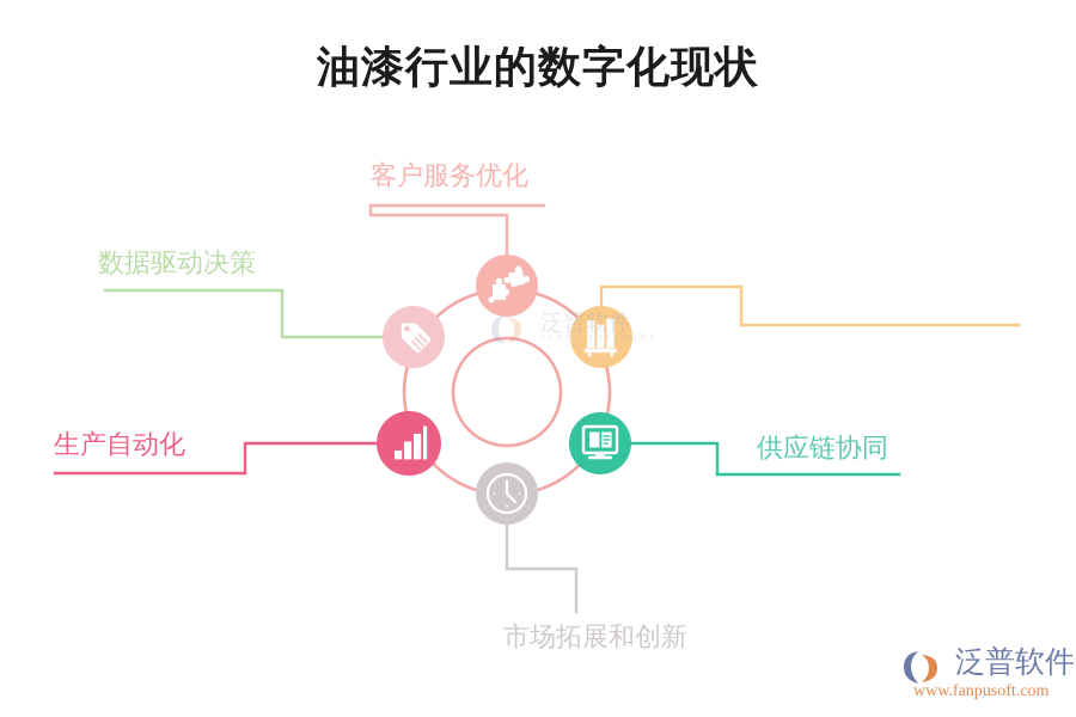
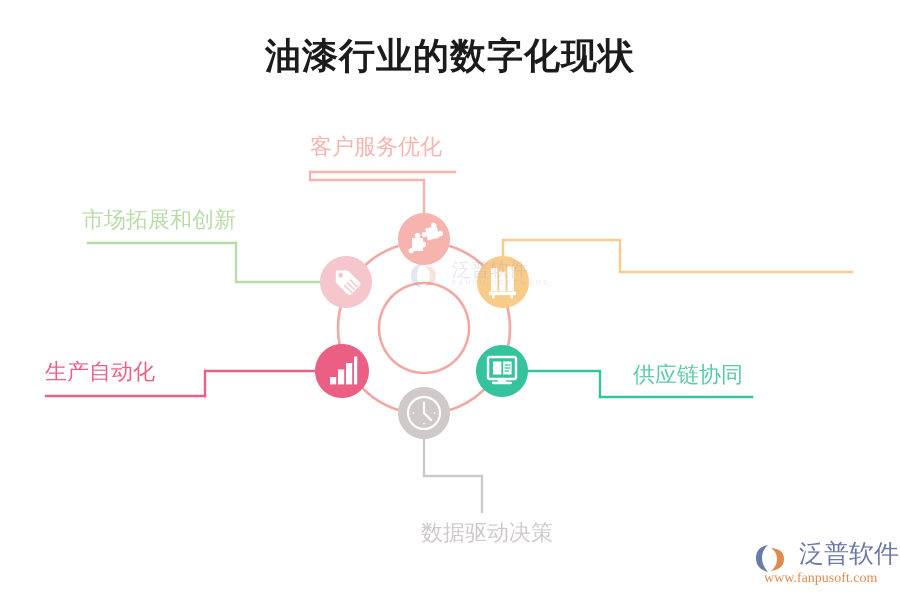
  油漆行业的数字化现状
  客户服务优化
- 数据驱动决策
+ 市场拓展和创新
  生产自动化
  供应链协同
- 市场拓展和创新
+ 数据驱动决策
  泛普软件
  泛普软件
  www.fanpusoft.com
